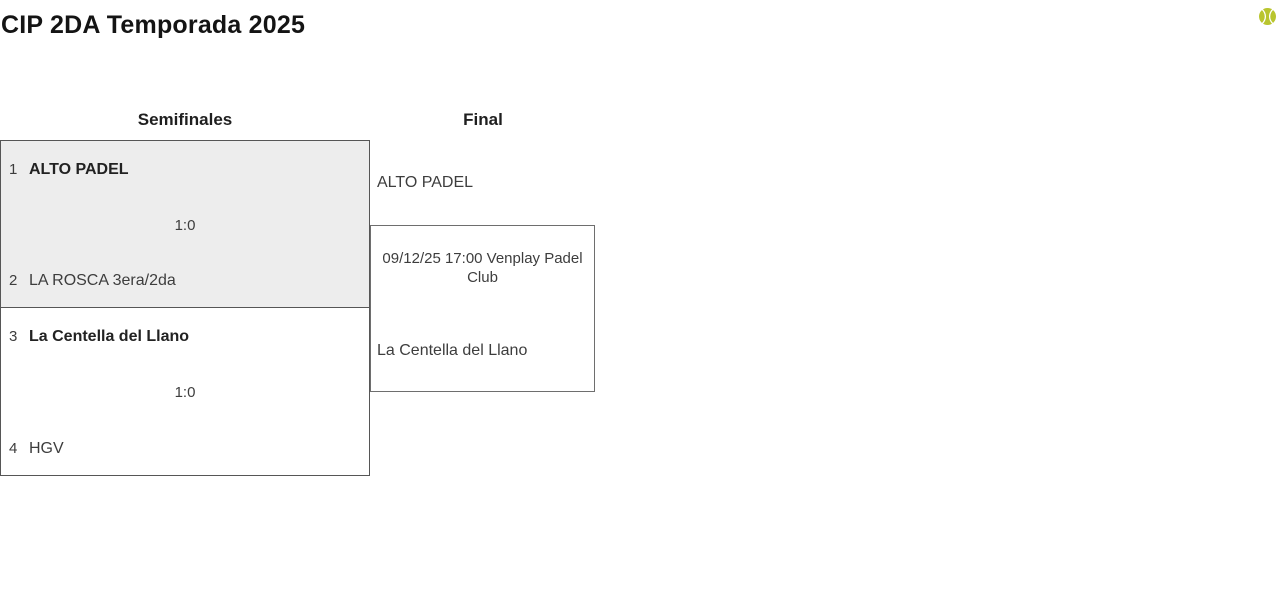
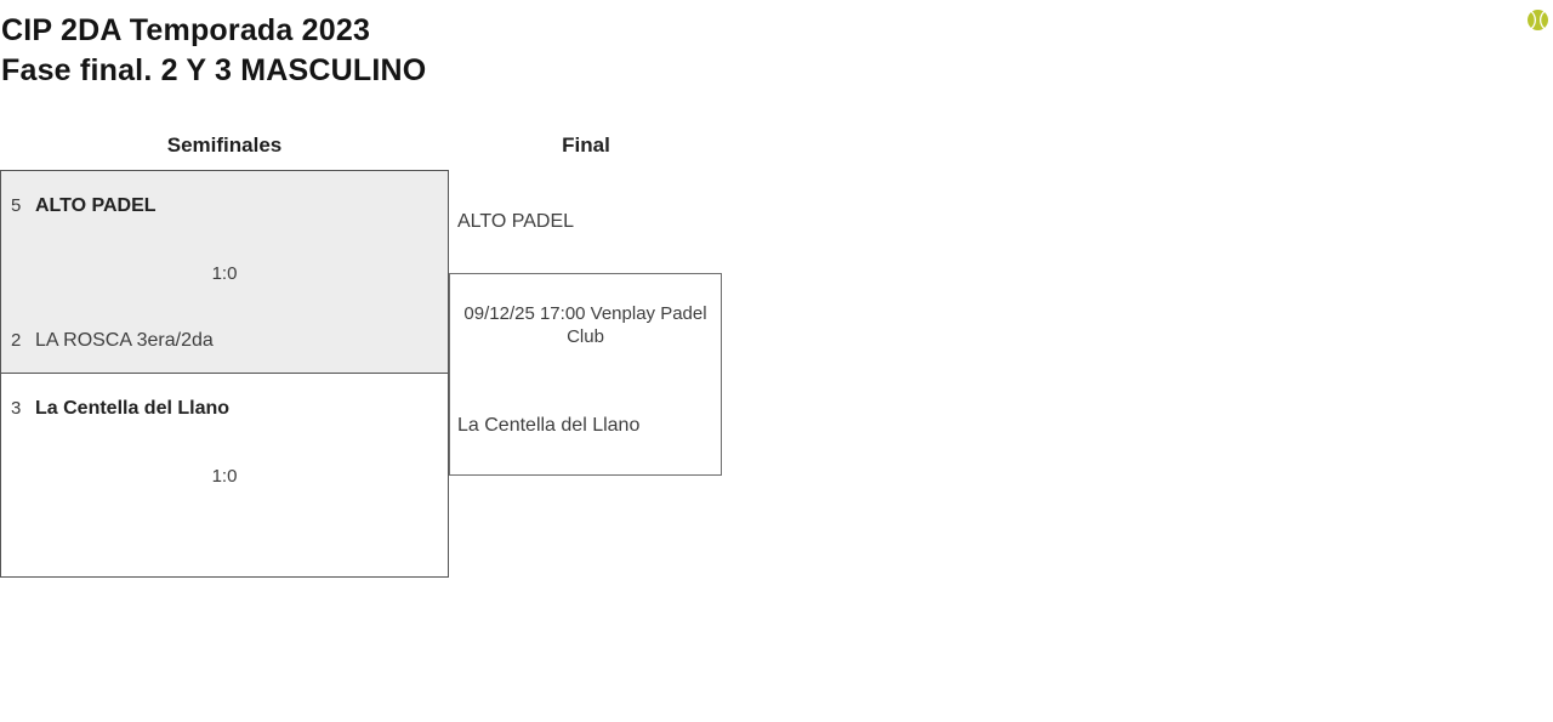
- CIP 2DA Temporada 2025
+ CIP 2DA Temporada 2023
+ Fase final. 2 Y 3 MASCULINO
  Semifinales
  Final
- 1
+ 5
  ALTO PADEL
  1:0
  2
  LA ROSCA 3era/2da
  3
  La Centella del Llano
  1:0
- 4
- HGV
  ALTO PADEL
  09/12/25 17:00 Venplay Padel Club
  La Centella del Llano
